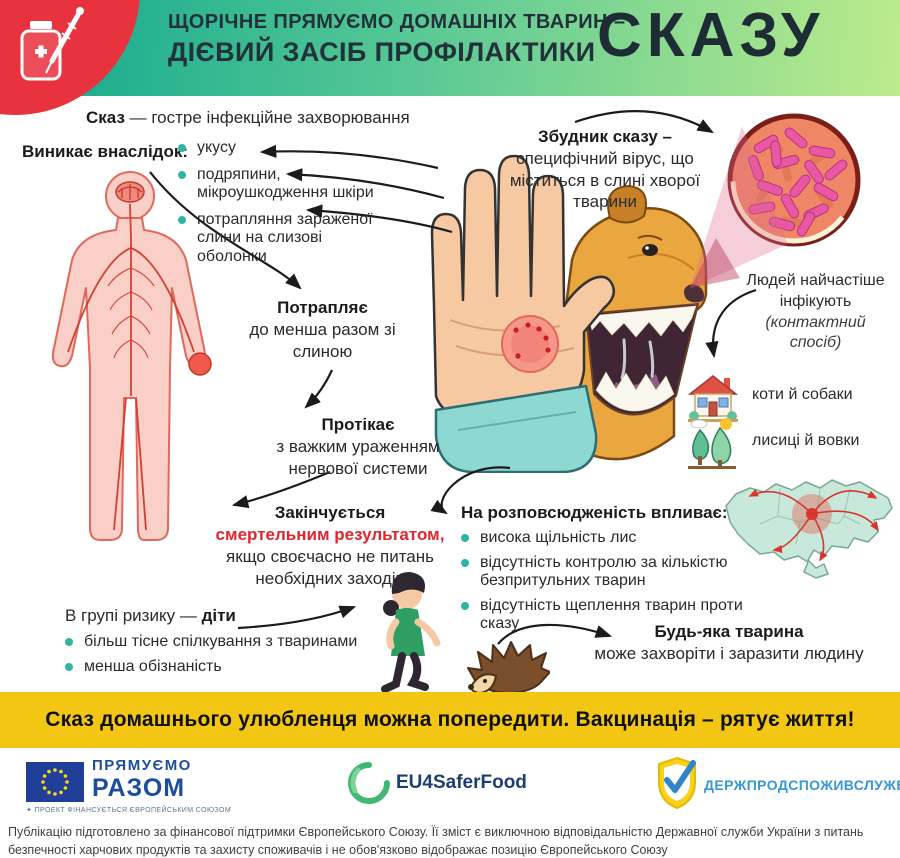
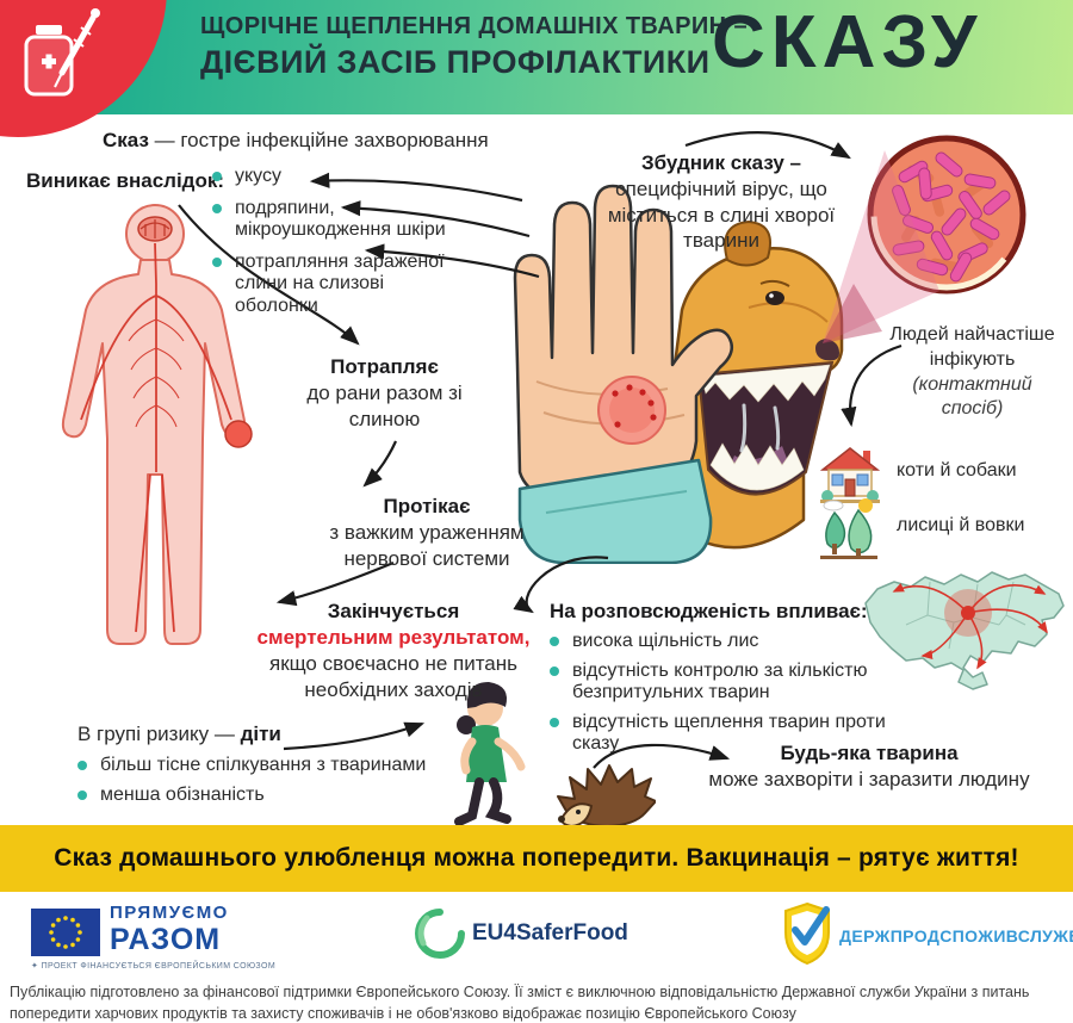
- ЩОРІЧНЕ ПРЯМУЄМО ДОМАШНІХ ТВАРИН –
+ ЩОРІЧНЕ ЩЕПЛЕННЯ ДОМАШНІХ ТВАРИН –
  ДІЄВИЙ ЗАСІБ ПРОФІЛАКТИКИ
  СКАЗУ
  Сказ — гостре інфекційне захворювання
  Виникає внаслідо
  укусу
  подряпини, мікроушкодження шкіри
  потрапляння зараженої слини на слизові оболонки
  Збудник сказу –
  специфічний вірус, що міститься в слині хворої тварини
  Потрапляє
- до менша разом зі слиною
+ до рани разом зі слиною
  Протікає
  з важким ураженням нервової системи
  Закінчується
  смертельним результатом,
  якщо своєчасно не питань необхідних заходів
  Людей найчастіше інфікують
  (контактний спосіб)
  коти й собаки
  лисиці й вовки
  На розповсюдженість впливає:
  висока щільність лис
  відсутність контролю за кількістю безпритульних тварин
  відсутність щеплення тварин проти сказу
  В групі ризику — діти
  більш тісне спілкування з тваринами
  менша обізнаність
  Будь-яка тварина
  може захворіти і заразити людину
  Сказ домашнього улюбленця можна попередити. Вакцинація – рятує життя!
  ПРЯМУЄМО
  РАЗОМ
  EU4SaferFood
  ДЕРЖПРОДСПОЖИВСЛУЖ
- Публікацію підготовлено за фінансової підтримки Європейського Союзу. Її зміст є виключною відповідальністю Державної служби України з питань безпечності харчових продуктів та захисту споживачів і не обов'язково відображає позицію Європейського Союзу
+ Публікацію підготовлено за фінансової підтримки Європейського Союзу. Її зміст є виключною відповідальністю Державної служби України з питань попередити харчових продуктів та захисту споживачів і не обов'язково відображає позицію Європейського Союзу
